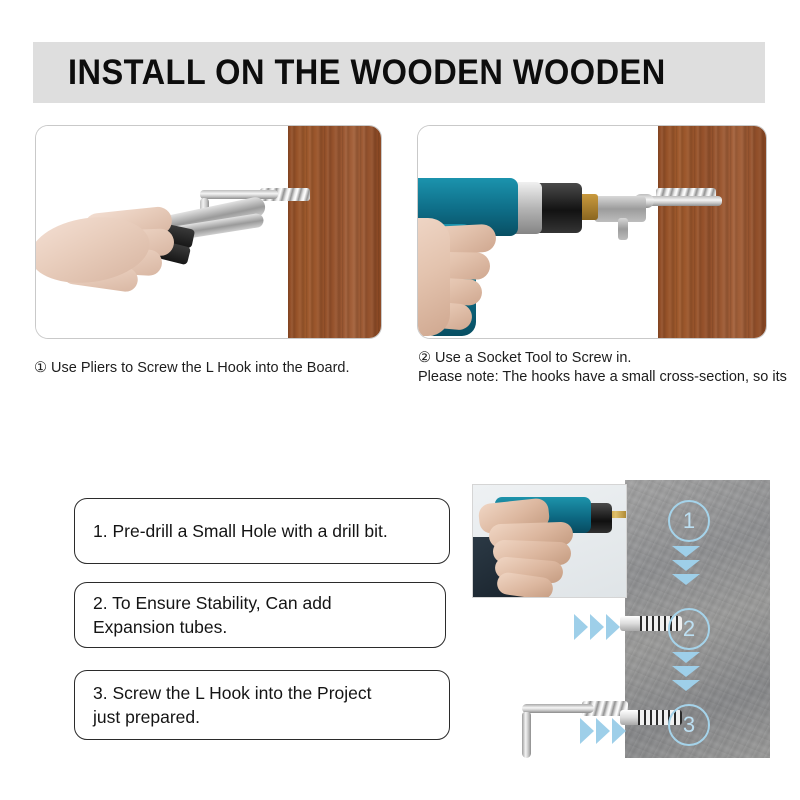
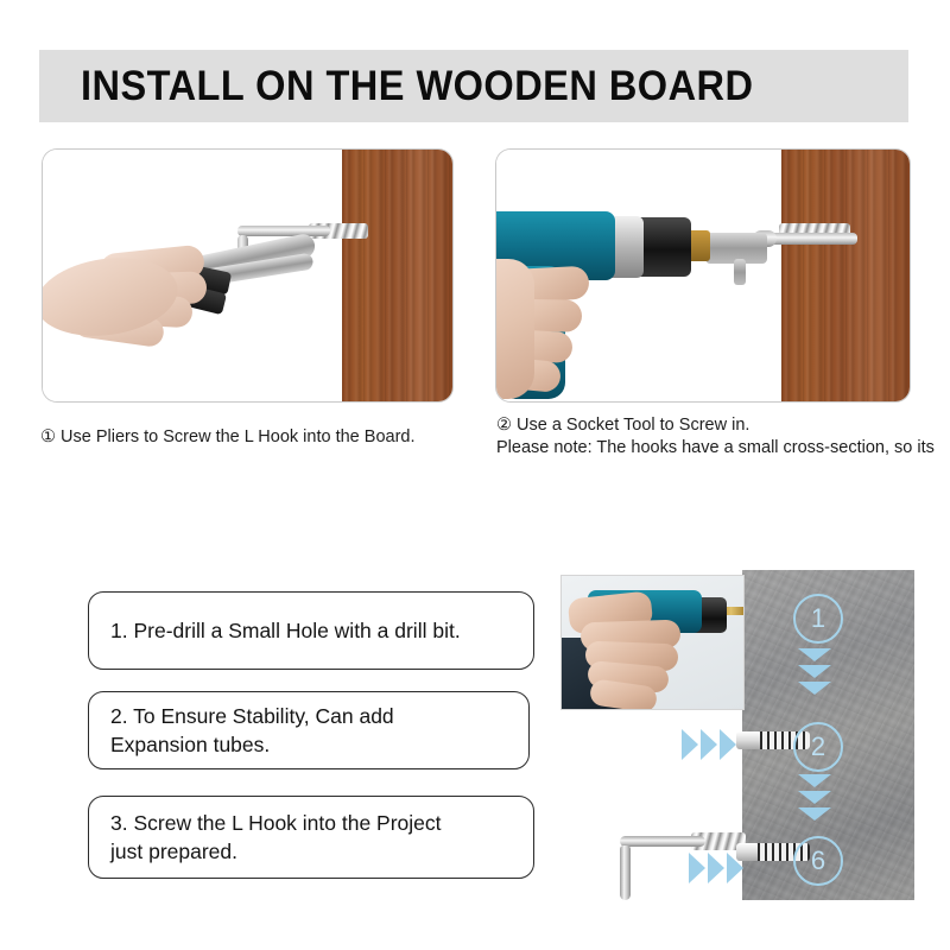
- INSTALL ON THE WOODEN WOODEN
+ INSTALL ON THE WOODEN BOARD
  ① Use Pliers to Screw the L Hook into the Board.
  ② Use a Socket Tool to Screw in.
  Please note: The hooks have a small cross-section, so its
  1. Pre-drill a Small Hole with a drill bit.
  2. To Ensure Stability, Can add
  Expansion tubes.
  3. Screw the L Hook into the Project
  just prepared.
  1
  2
- 3
+ 6
